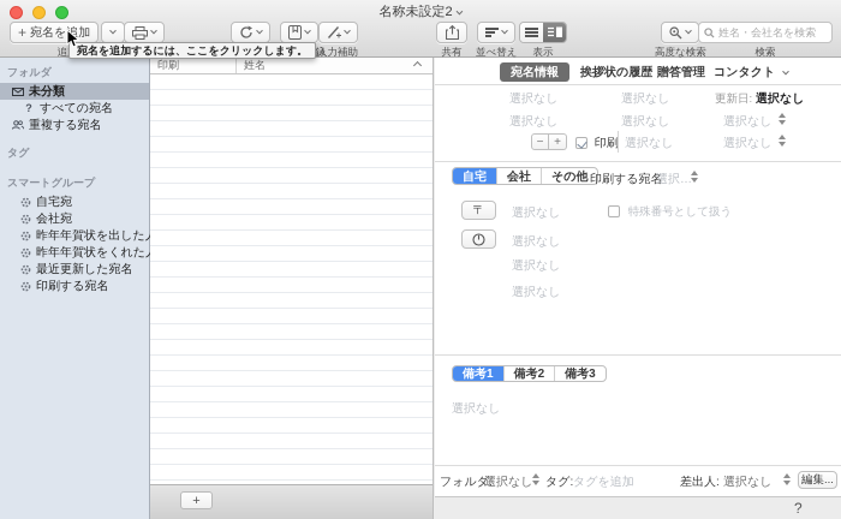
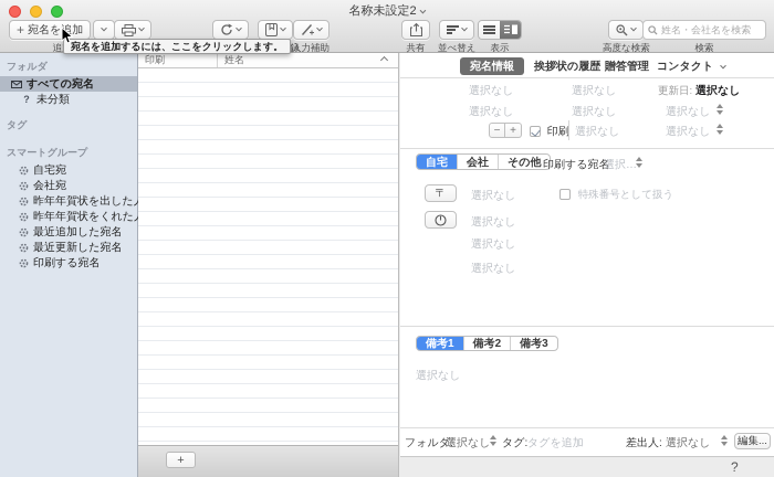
  名称未設定2
  +
  宛名を追加
  入力補助
  共有
  並べ替え
  表示
  高度な検索
  姓名・会社名を検索
  検索
  フォルダ
- 未分類
+ すべての宛名
  ?
- すべての宛名
+ 未分類
- 重複する宛名
  タグ
  スマートグループ
  自宅宛
  会社宛
  昨年年賀状を出した
  昨年年賀状をくれた
+ 最近追加した宛名
  最近更新した宛名
  印刷する宛名
  印刷
  姓名
  +
  宛名情報
  挨拶状の履歴
  贈答管理
  コンタクト
  選択なし
  選択なし
  更新日:
  選択なし
  選択なし
  選択なし
  選択なし
  −
  +
  印刷
  選択なし
  選択なし
  自宅
  会社
  その他
  印刷する宛名
  選択…
  〒
  選択なし
  特殊番号として扱う
  選択なし
  選択なし
  選択なし
  備考1
  備考2
  備考3
  選択なし
  フォルダ:
  選択なし
  タグ:
  タグを追加
  差出人:
  選択なし
  編集...
  ?
  宛名を追加するには、ここをクリックします。
